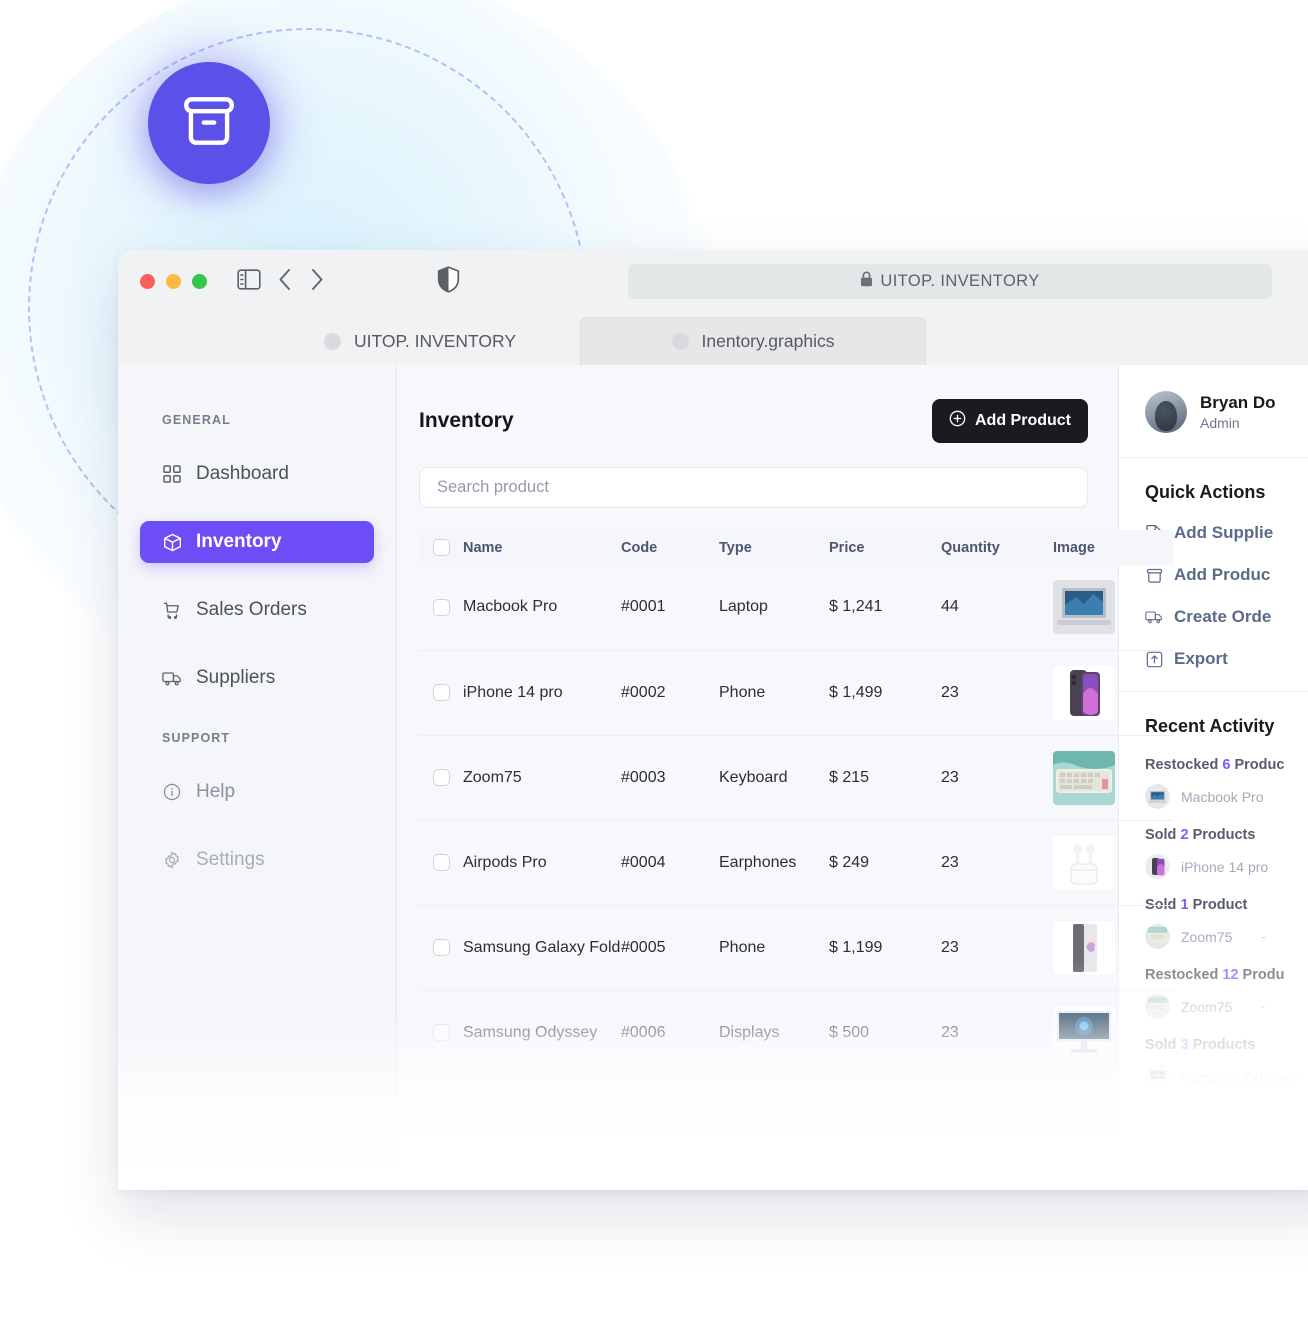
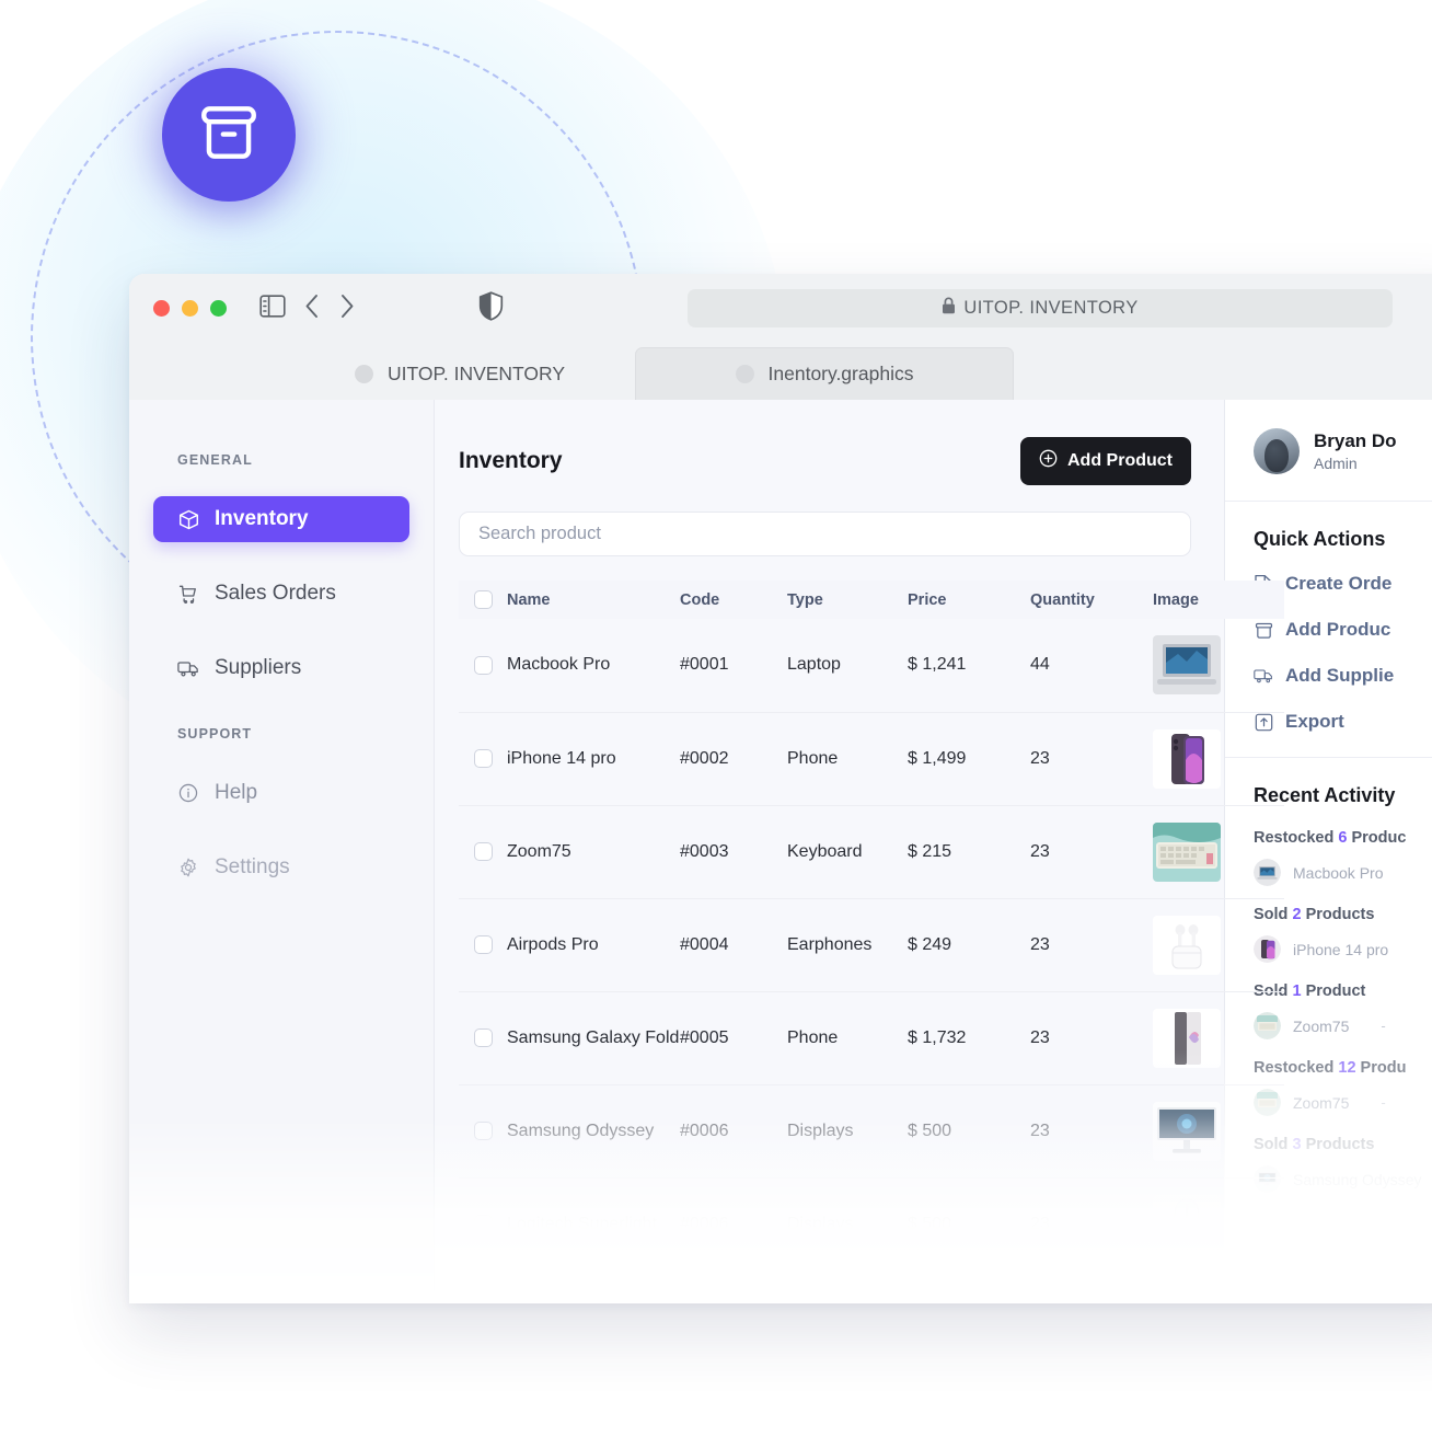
  UITOP. INVENTORY
  UITOP. INVENTORY
  Inentory.graphics
  GENERAL
- Dashboard
  Inventory
  Sales Orders
  Suppliers
  SUPPORT
  Help
  Settings
  Inventory
  Add Product
  Search product
  	Name	Code	Type	Price	Quantity	Image
  	Macbook Pro	#0001	Laptop	$ 1,241	44
  	iPhone 14 pro	#0002	Phone	$ 1,499	23
  	Zoom75	#0003	Keyboard	$ 215	23
  	Airpods Pro	#0004	Earphones	$ 249	23
- 	Samsung Galaxy Fold	#0005	Phone	$ 1,199	23
+ 	Samsung Galaxy Fold	#0005	Phone	$ 1,732	23
  Bryan Do
  Admin
  Quick Actions
- Add Supplie
+ Create Orde
  Add Produc
- Create Orde
+ Add Supplie
  Export
  Recent Activity
  Restocked 6 Produc
  Macbook Pro
  Sold 2 Products
  iPhone 14 pro
  Sold 1 Product
